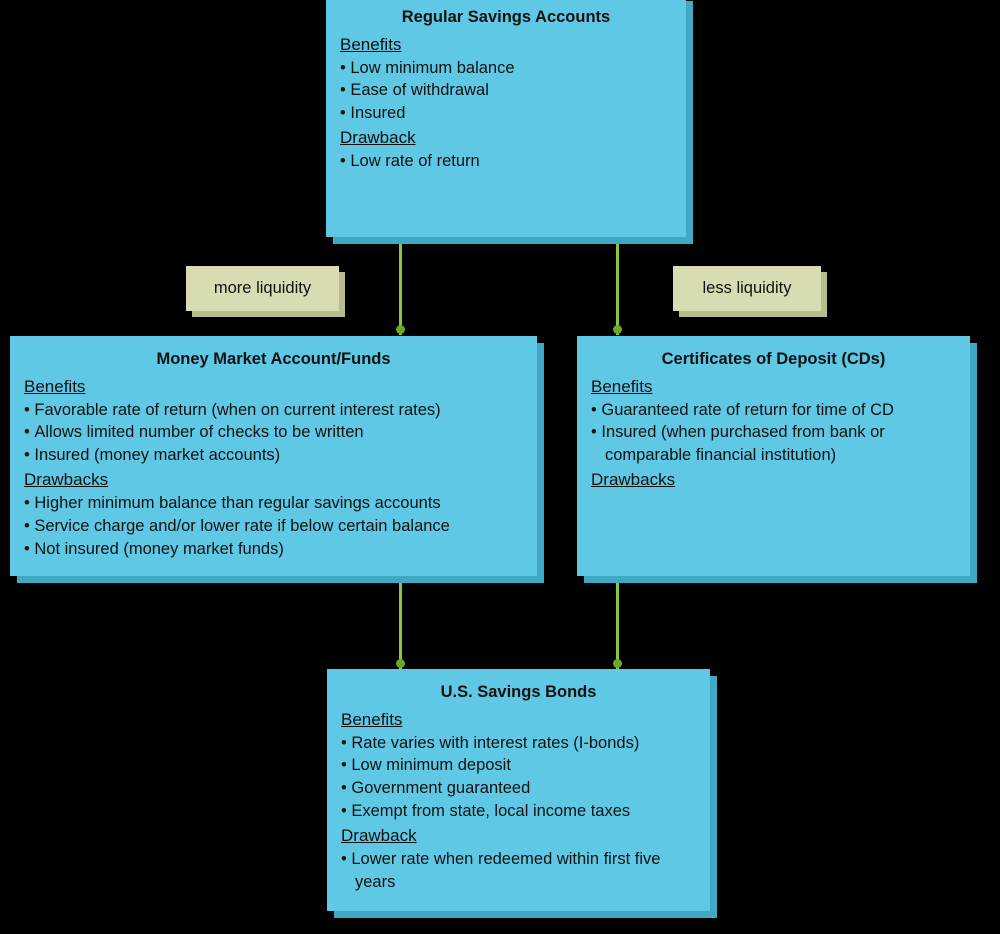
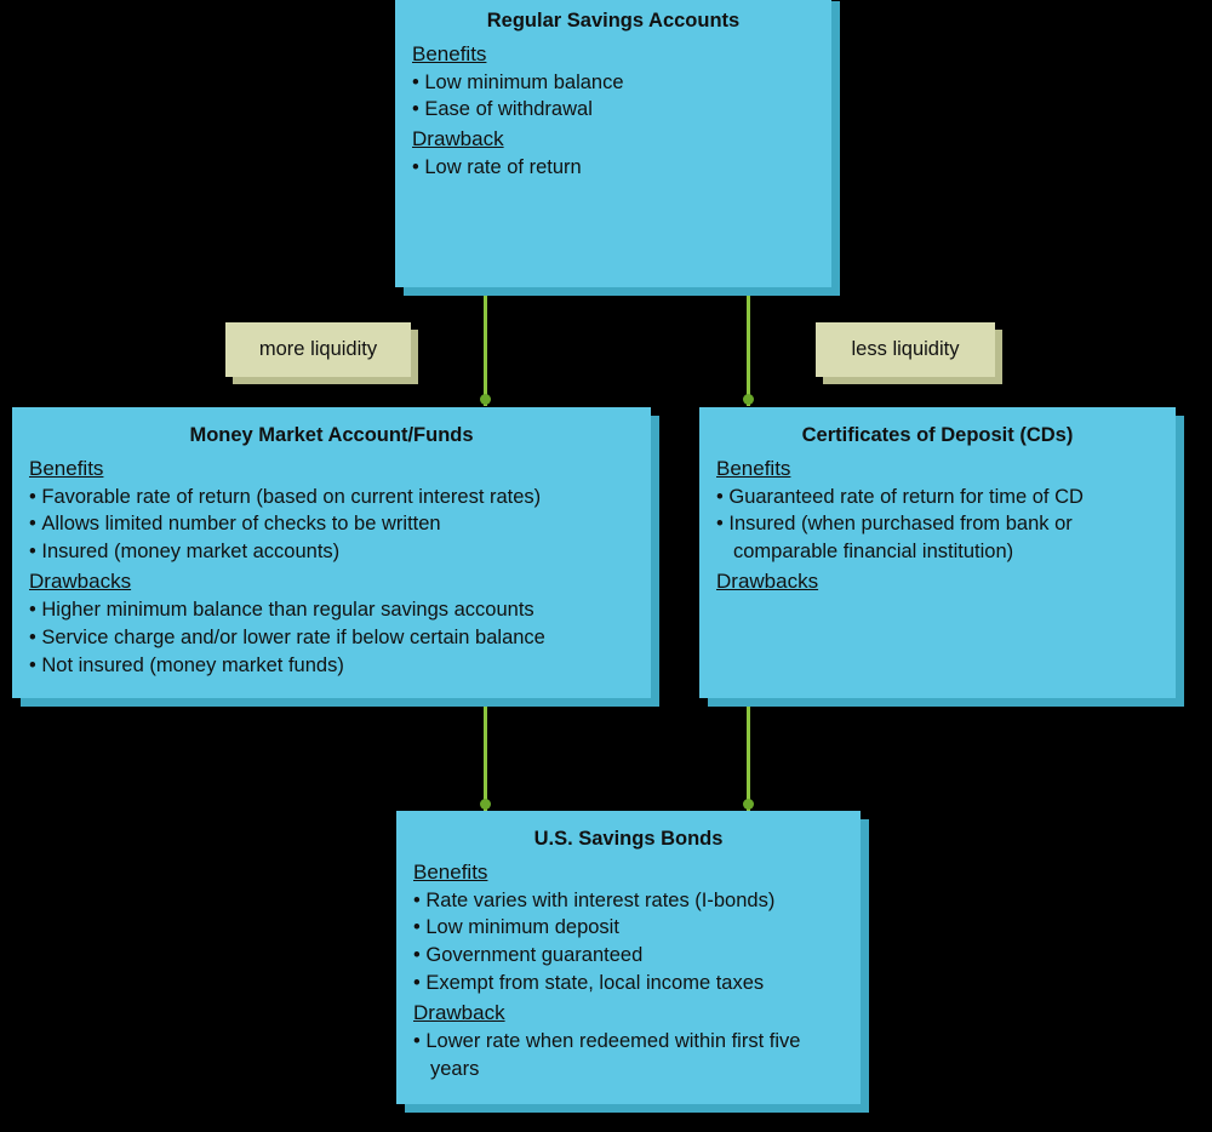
  Regular Savings Accounts
  Benefits
  Low minimum balance
  Ease of withdrawal
- Insured
  Drawback
  Low rate of return
  more liquidity
  less liquidity
  Money Market Account/Funds
  Benefits
- Favorable rate of return (when on current interest rates)
+ Favorable rate of return (based on current interest rates)
  Allows limited number of checks to be written
  Insured (money market accounts)
  Drawbacks
  Higher minimum balance than regular savings accounts
  Service charge and/or lower rate if below certain balance
  Not insured (money market funds)
  Certificates of Deposit (CDs)
  Benefits
  Guaranteed rate of return for time of CD
  Insured (when purchased from bank or comparable financial institution)
  Drawbacks
  U.S. Savings Bonds
  Benefits
  Rate varies with interest rates (I-bonds)
  Low minimum deposit
  Government guaranteed
  Exempt from state, local income taxes
  Drawback
  Lower rate when redeemed within first five years
